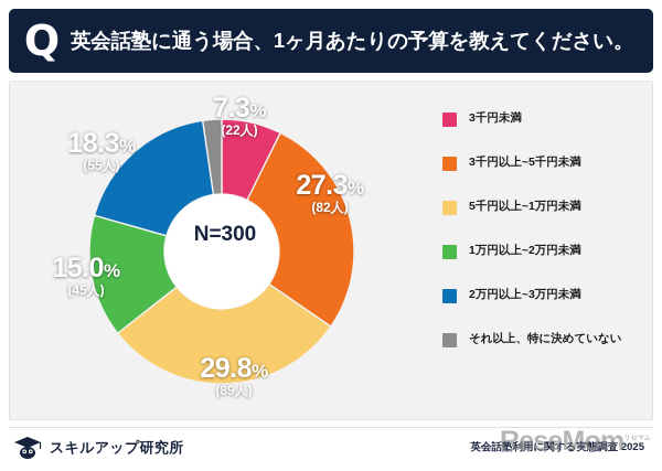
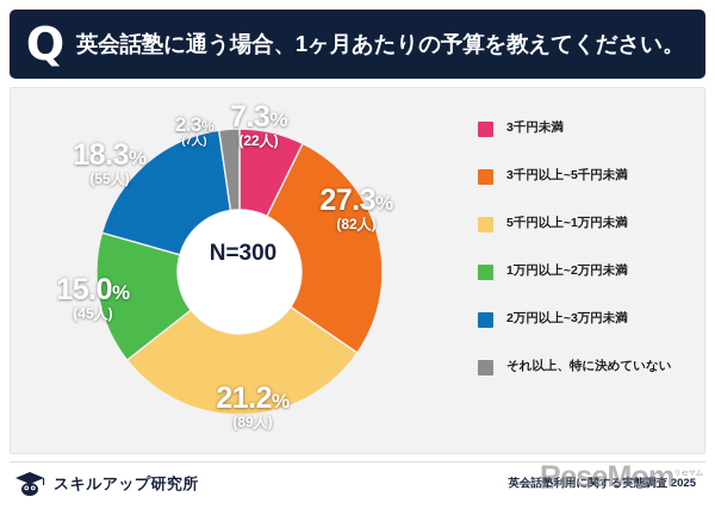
  Q
  英会話塾に通う場合、1ヶ月あたりの予算を教えてください。
  N=300
  7.3%
  (22人)
  27.3%
  (82人)
- 29.8%
+ 21.2%
  (89人)
  15.0%
  (45人)
  18.3%
  (55人)
+ 2.3%
+ (7人)
  3千円未満
  3千円以上~5千円未満
  5千円以上~1万円未満
  1万円以上~2万円未満
  2万円以上~3万円未満
  それ以上、特に決めていない
  スキルアップ研究所
  英会話塾利用に関する実態調査 2025
